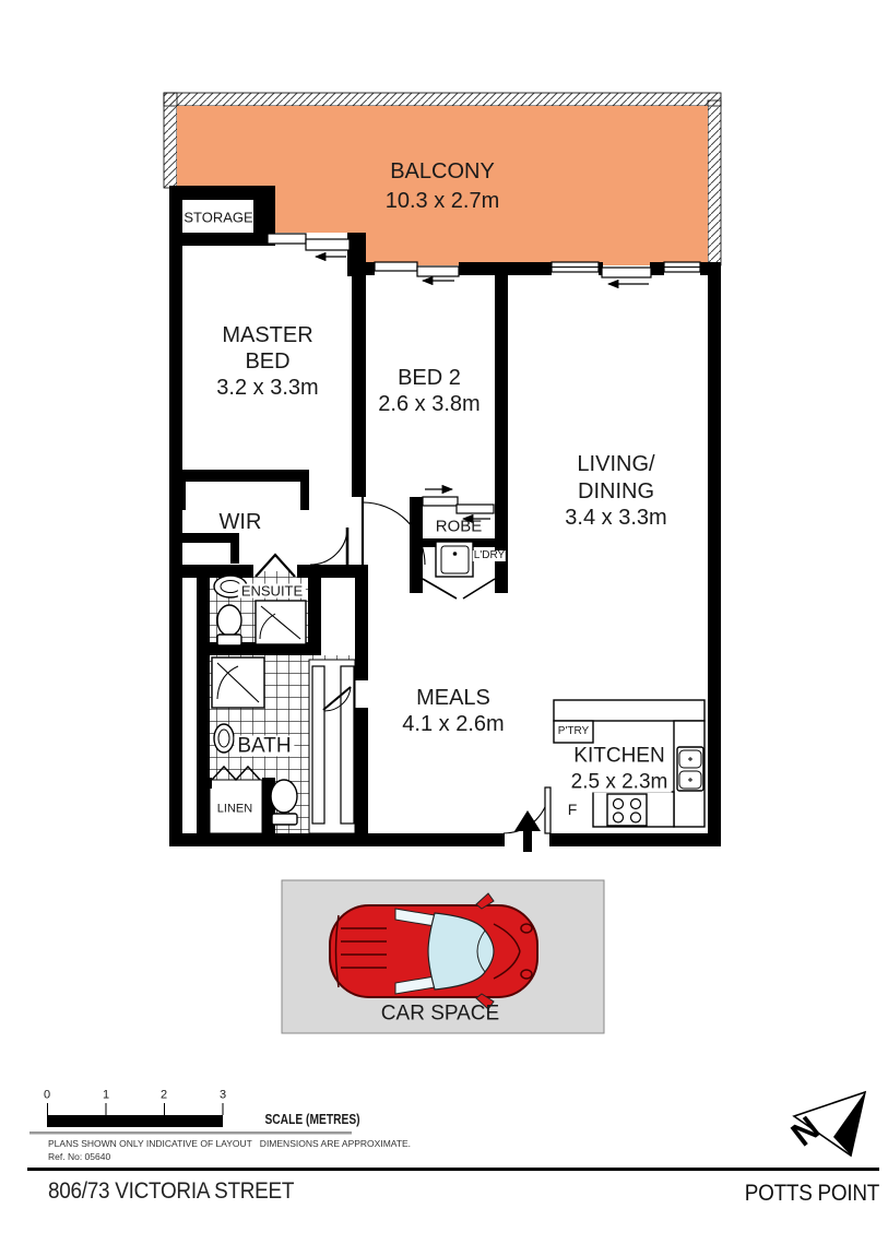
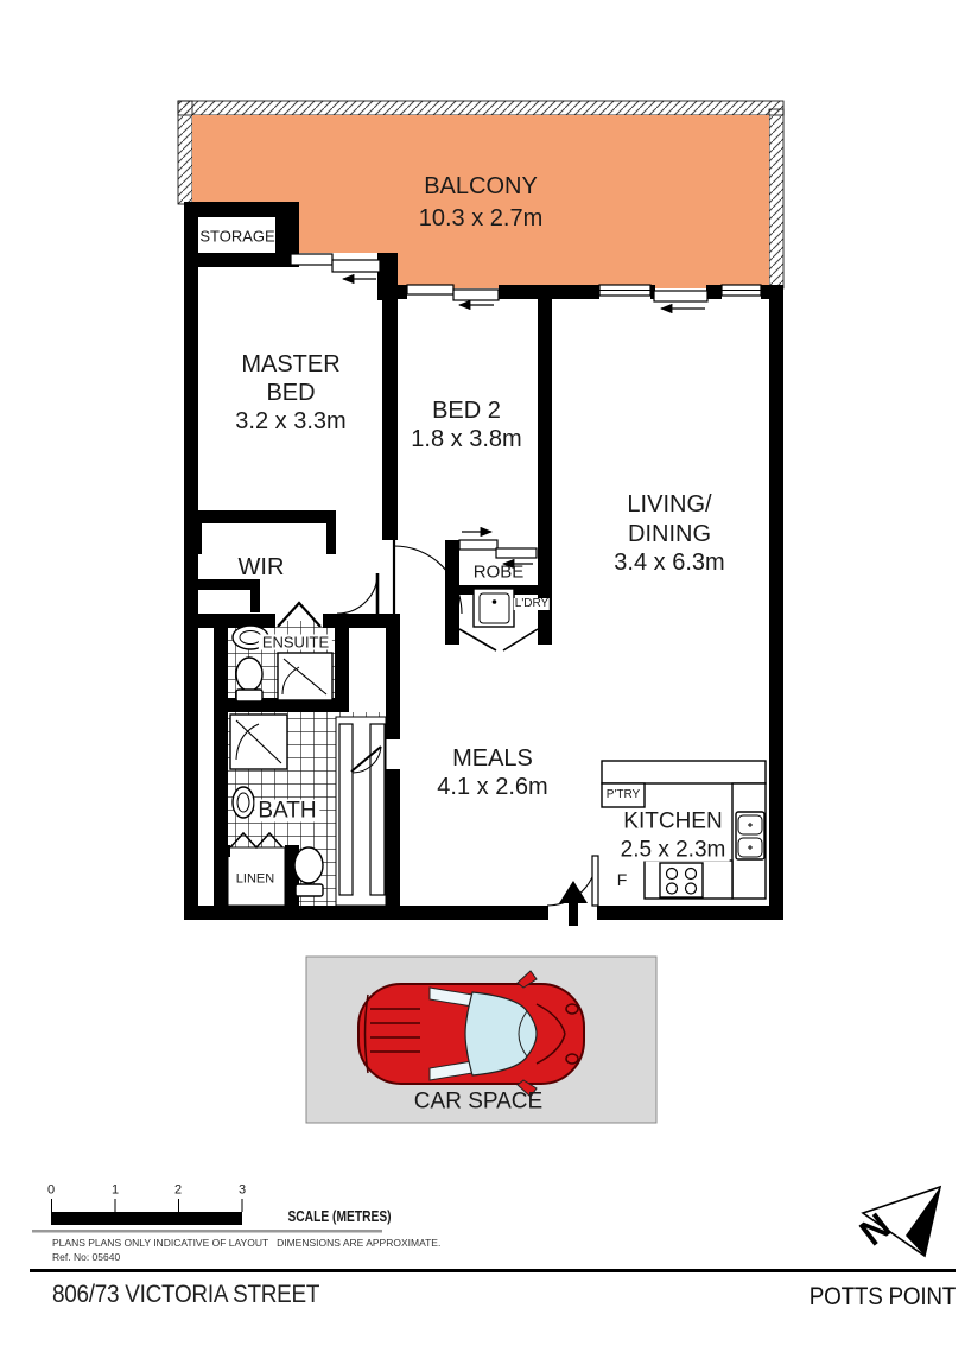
  BALCONY
  10.3 x 2.7m
  STORAGE
  MASTER
  BED
  3.2 x 3.3m
  BED 2
- 2.6 x 3.8m
+ 1.8 x 3.8m
  LIVING/
  DINING
- 3.4 x 3.3m
+ 3.4 x 6.3m
  WIR
  ROBE
  L'DRY
  ENSUITE
  BATH
  LINEN
  MEALS
  4.1 x 2.6m
  P'TRY
  KITCHEN
  2.5 x 2.3m
  F
  CAR SPACE
  0
  1
  2
  3
  SCALE (METRES)
- PLANS SHOWN ONLY INDICATIVE OF LAYOUT DIMENSIONS ARE APPROXIMATE.
+ PLANS PLANS ONLY INDICATIVE OF LAYOUT DIMENSIONS ARE APPROXIMATE.
  Ref. No: 05640
  806/73 VICTORIA STREET
  POTTS POINT
